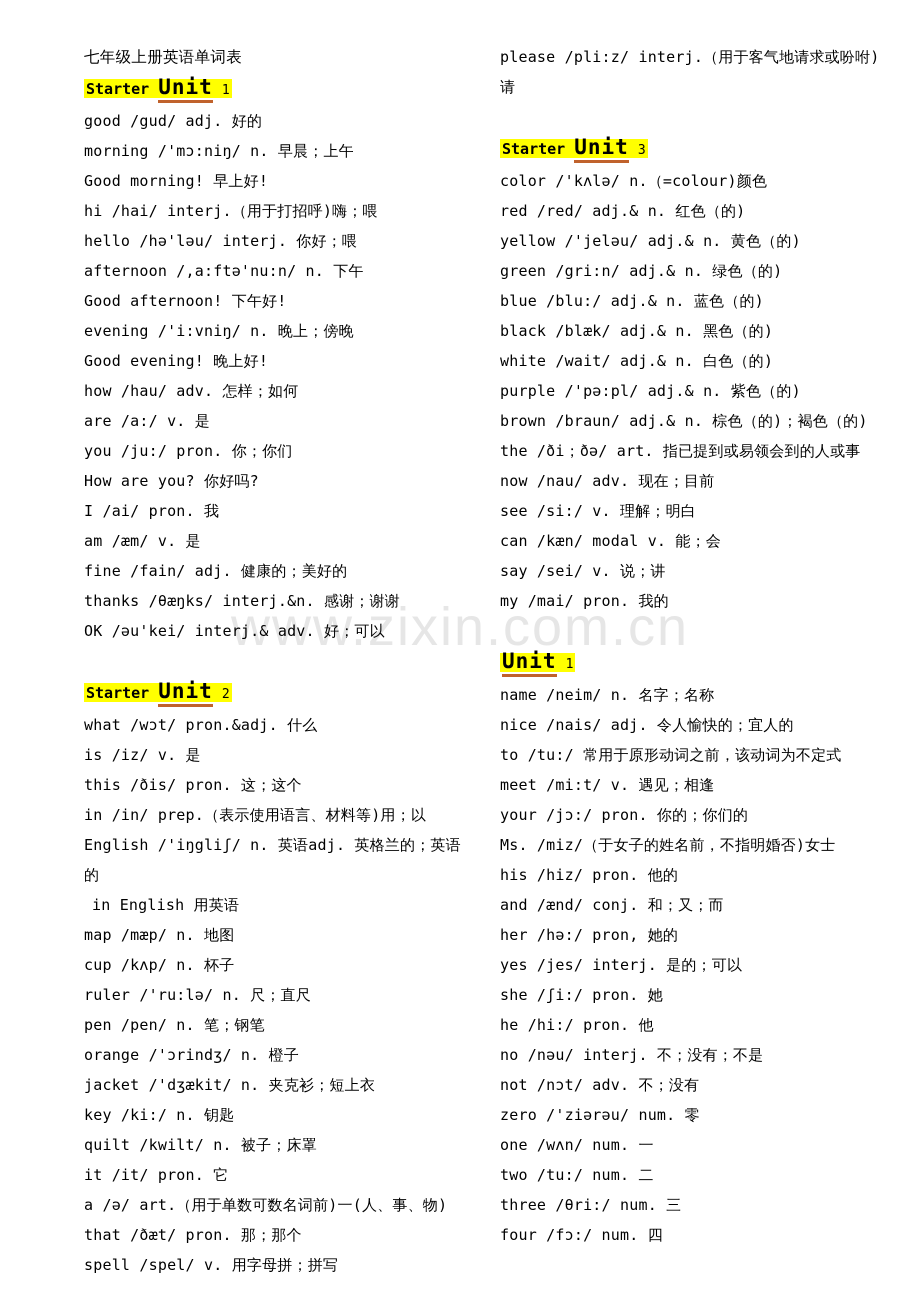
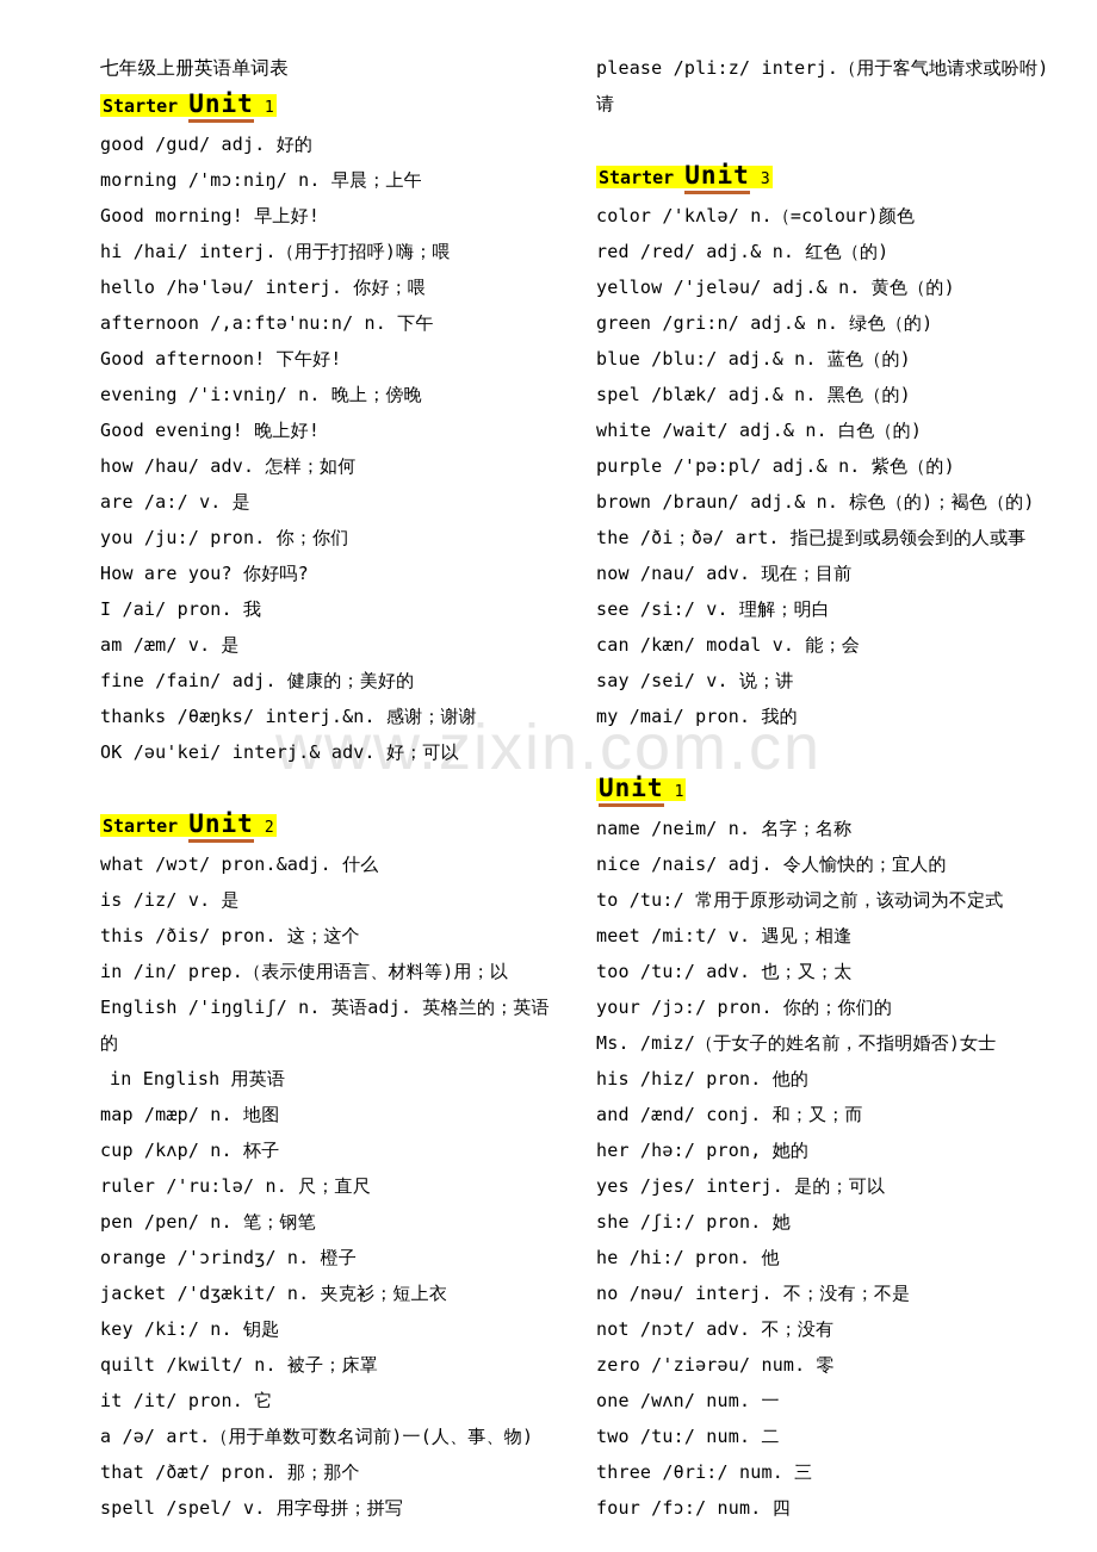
  www.zixin.com.cn
  七年级上册英语单词表
  Starter Unit 1
  good /gud/ adj. 好的
  morning /'mɔ:niŋ/ n. 早晨；上午
  Good morning! 早上好!
  hi /hai/ interj.（用于打招呼)嗨；喂
  hello /hə'ləu/ interj. 你好；喂
  afternoon /,a:ftə'nu:n/ n. 下午
  Good afternoon! 下午好!
  evening /'i:vniŋ/ n. 晚上；傍晚
  Good evening! 晚上好!
  how /hau/ adv. 怎样；如何
  are /a:/ v. 是
  you /ju:/ pron. 你；你们
  How are you? 你好吗?
  I /ai/ pron. 我
  am /æm/ v. 是
  fine /fain/ adj. 健康的；美好的
  thanks /θæŋks/ interj.&n. 感谢；谢谢
  OK /əu'kei/ interj.& adv. 好；可以
  Starter Unit 2
  what /wɔt/ pron.&adj. 什么
  is /iz/ v. 是
  this /ðis/ pron. 这；这个
  in /in/ prep.（表示使用语言、材料等)用；以
  English /'iŋgliʃ/ n. 英语adj. 英格兰的；英语
  的
  in English 用英语
  map /mæp/ n. 地图
  cup /kʌp/ n. 杯子
  ruler /'ru:lə/ n. 尺；直尺
  pen /pen/ n. 笔；钢笔
  orange /'ɔrindʒ/ n. 橙子
  jacket /'dʒækit/ n. 夹克衫；短上衣
  key /ki:/ n. 钥匙
  quilt /kwilt/ n. 被子；床罩
  it /it/ pron. 它
  a /ə/ art.（用于单数可数名词前)一(人、事、物)
  that /ðæt/ pron. 那；那个
  spell /spel/ v. 用字母拼；拼写
  please /pli:z/ interj.（用于客气地请求或吩咐)
  请
  Starter Unit 3
  color /'kʌlə/ n.（=colour)颜色
  red /red/ adj.& n. 红色（的)
  yellow /'jeləu/ adj.& n. 黄色（的)
  green /gri:n/ adj.& n. 绿色（的)
  blue /blu:/ adj.& n. 蓝色（的)
- black /blæk/ adj.& n. 黑色（的)
+ spel /blæk/ adj.& n. 黑色（的)
  white /wait/ adj.& n. 白色（的)
  purple /'pə:pl/ adj.& n. 紫色（的)
  brown /braun/ adj.& n. 棕色（的)；褐色（的)
  the /ði；ðə/ art. 指已提到或易领会到的人或事
  now /nau/ adv. 现在；目前
  see /si:/ v. 理解；明白
  can /kæn/ modal v. 能；会
  say /sei/ v. 说；讲
  my /mai/ pron. 我的
  Unit 1
  name /neim/ n. 名字；名称
  nice /nais/ adj. 令人愉快的；宜人的
  to /tu:/ 常用于原形动词之前，该动词为不定式
  meet /mi:t/ v. 遇见；相逢
+ too /tu:/ adv. 也；又；太
  your /jɔ:/ pron. 你的；你们的
  Ms. /miz/（于女子的姓名前，不指明婚否)女士
  his /hiz/ pron. 他的
  and /ænd/ conj. 和；又；而
  her /hə:/ pron, 她的
  yes /jes/ interj. 是的；可以
  she /ʃi:/ pron. 她
  he /hi:/ pron. 他
  no /nəu/ interj. 不；没有；不是
  not /nɔt/ adv. 不；没有
  zero /'ziərəu/ num. 零
  one /wʌn/ num. 一
  two /tu:/ num. 二
  three /θri:/ num. 三
  four /fɔ:/ num. 四
